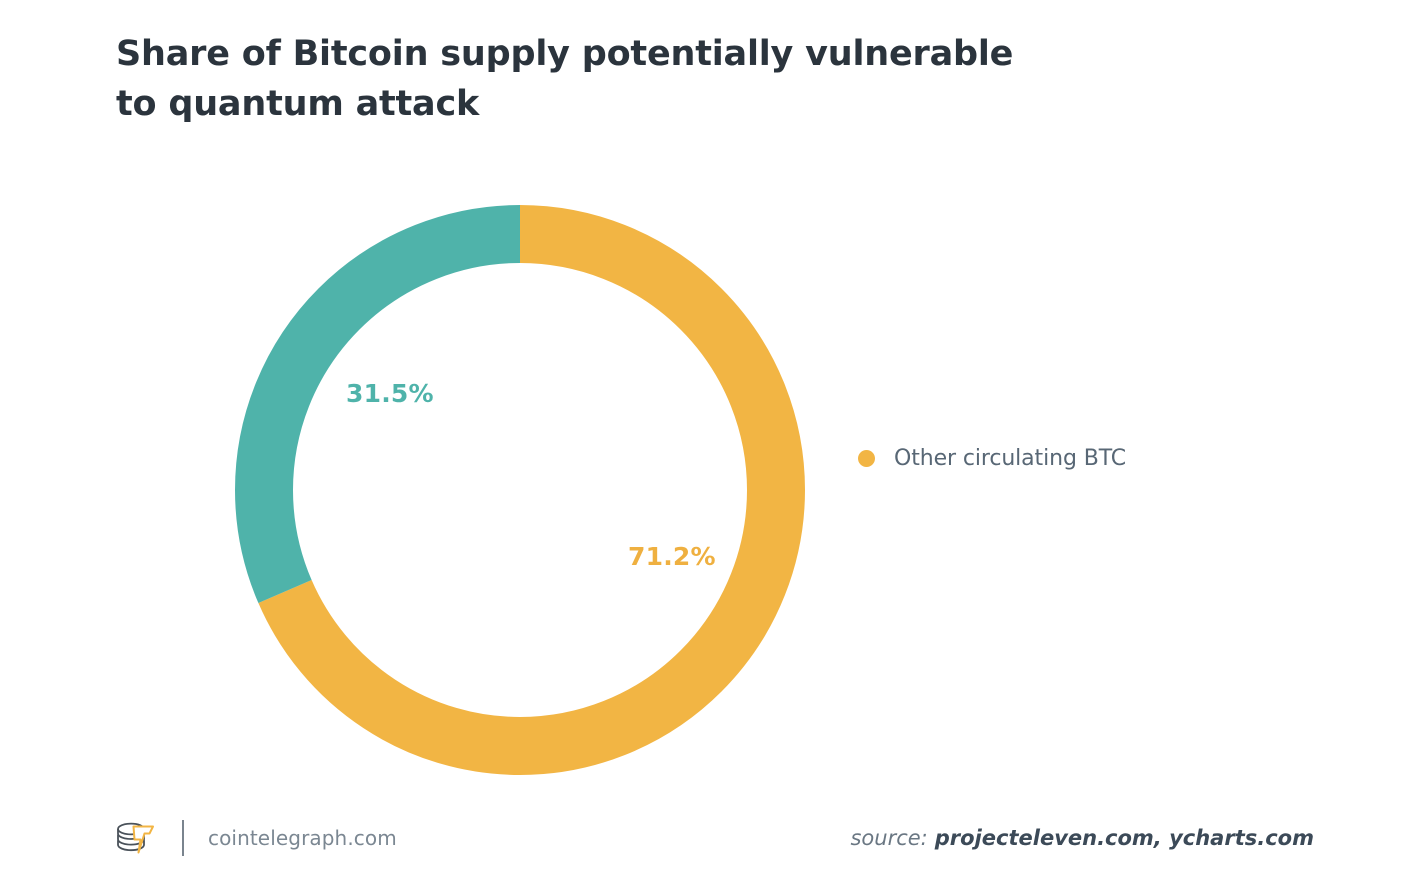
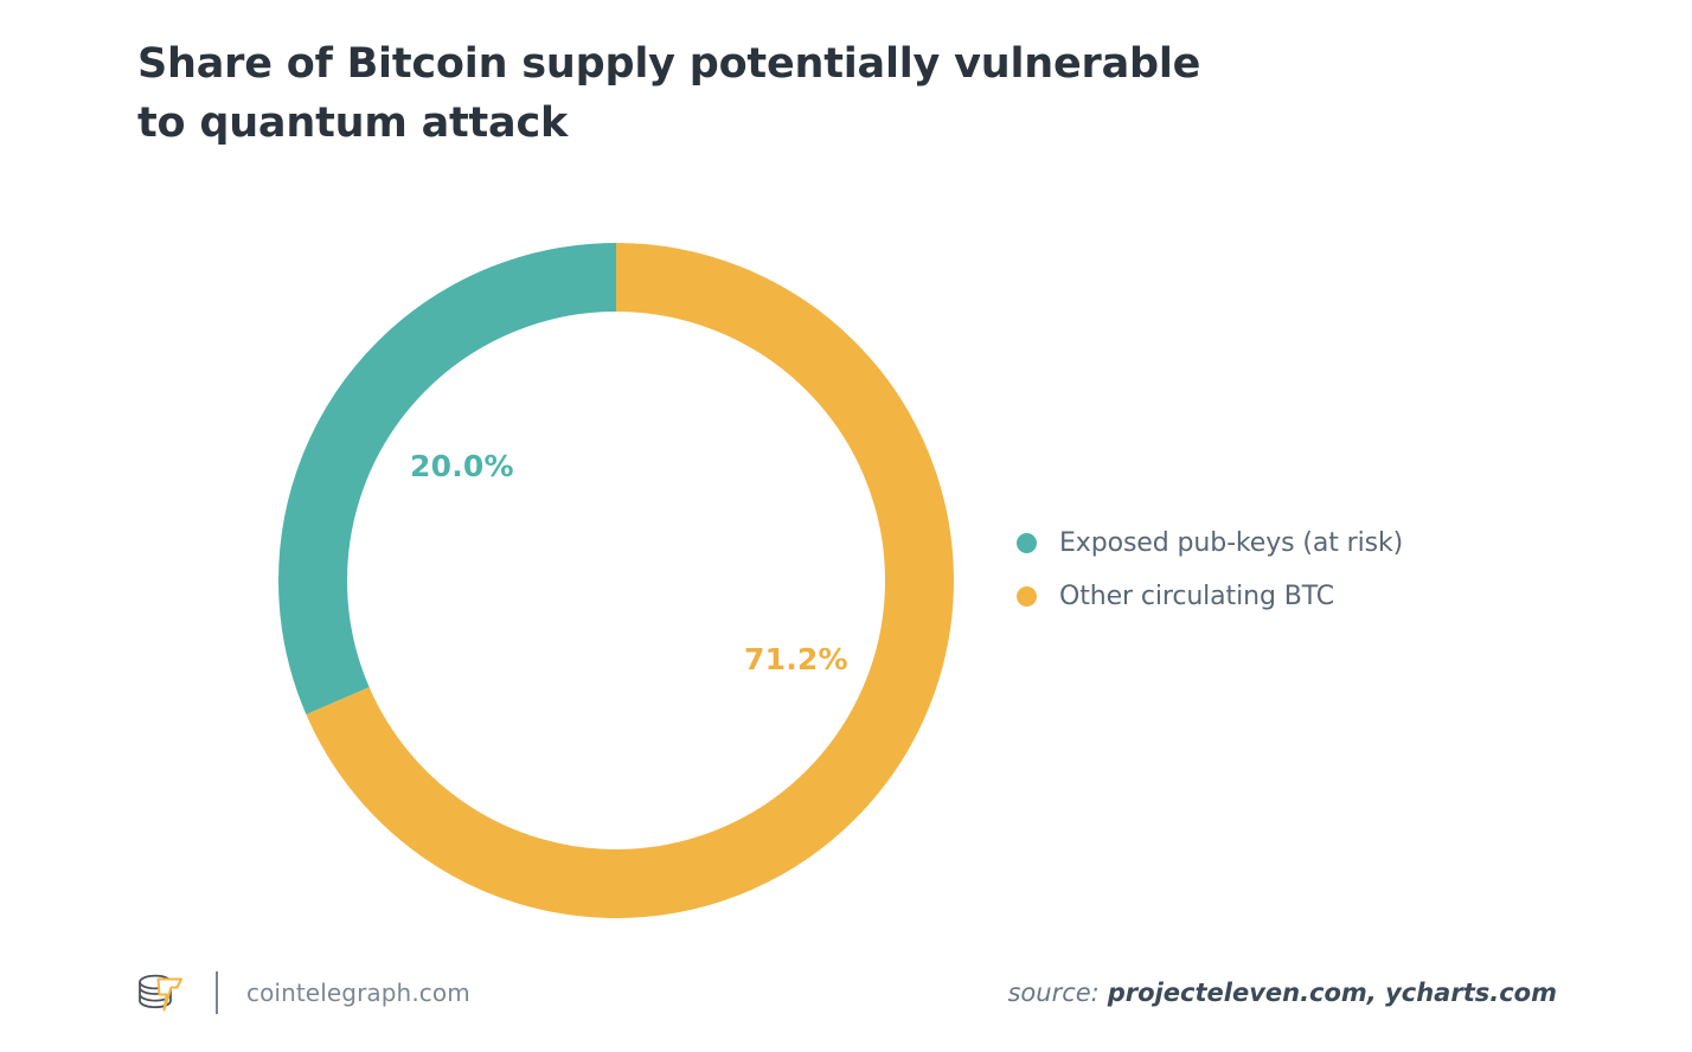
  Share of Bitcoin supply potentially vulnerable
  to quantum attack
- 31.5%
+ 20.0%
  71.2%
+ Exposed pub-keys (at risk)
  Other circulating BTC
  cointelegraph.com
  source:
  projecteleven.com, ycharts.com
